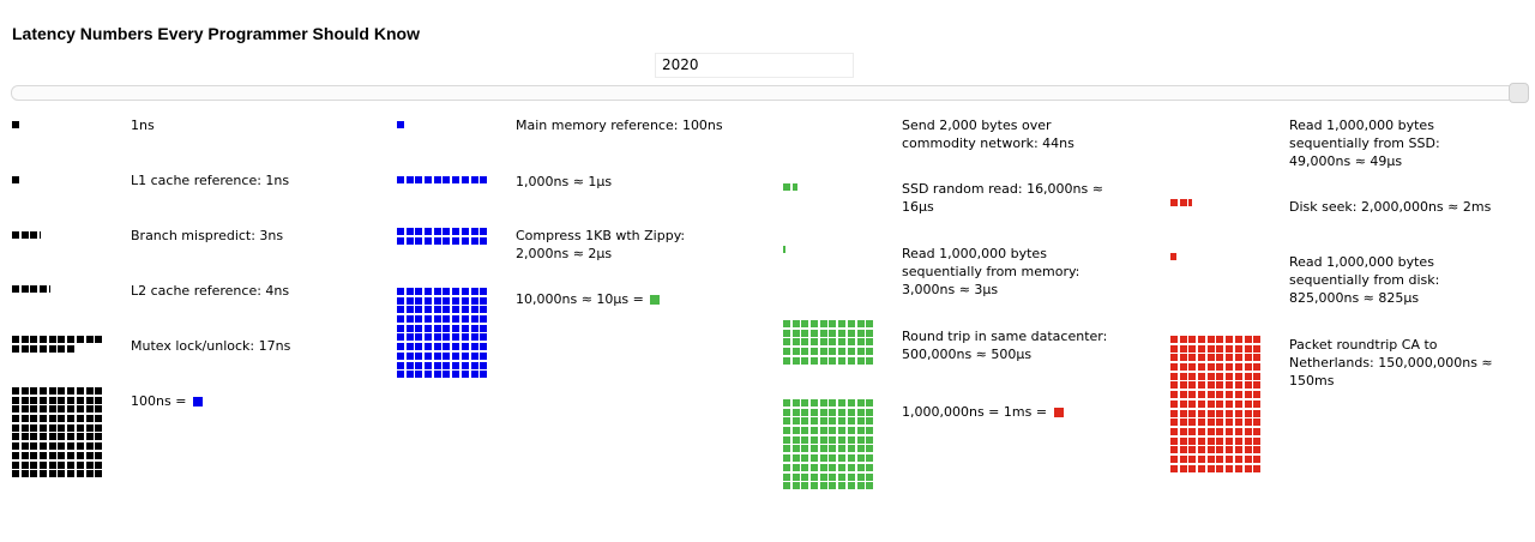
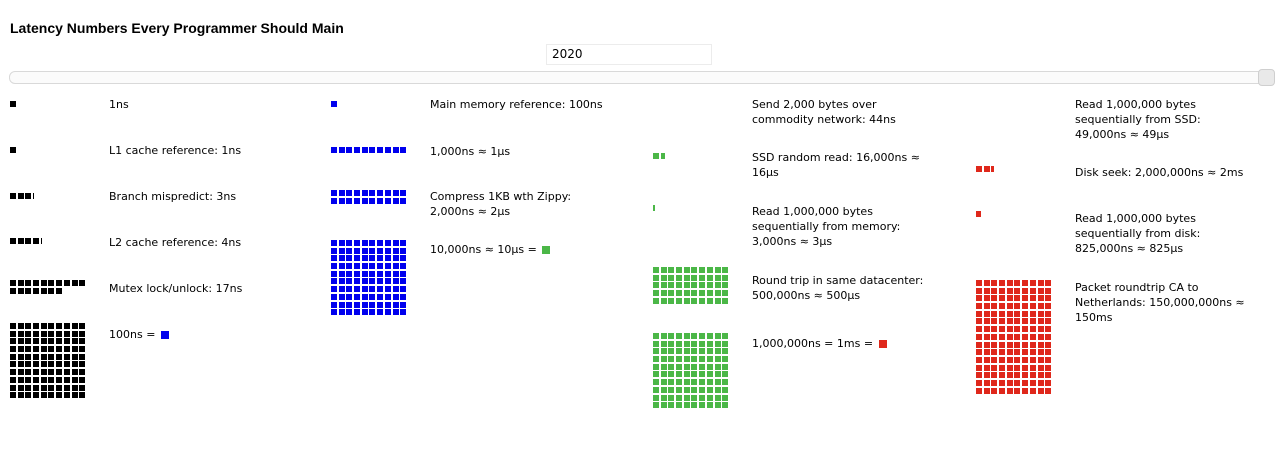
- Latency Numbers Every Programmer Should Know
+ Latency Numbers Every Programmer Should Main
  2020
  1ns
  L1 cache reference: 1ns
  Branch mispredict: 3ns
  L2 cache reference: 4ns
  Mutex lock/unlock: 17ns
  100ns =
  Main memory reference: 100ns
  1,000ns ≈ 1µs
  Compress 1KB wth Zippy:
  2,000ns ≈ 2µs
  10,000ns ≈ 10µs =
  Send 2,000 bytes over
  commodity network: 44ns
  SSD random read: 16,000ns ≈
  16µs
  Read 1,000,000 bytes
  sequentially from memory:
  3,000ns ≈ 3µs
  Round trip in same datacenter:
  500,000ns ≈ 500µs
  1,000,000ns = 1ms =
  Read 1,000,000 bytes
  sequentially from SSD:
  49,000ns ≈ 49µs
  Disk seek: 2,000,000ns ≈ 2ms
  Read 1,000,000 bytes
  sequentially from disk:
  825,000ns ≈ 825µs
  Packet roundtrip CA to
  Netherlands: 150,000,000ns ≈
  150ms
